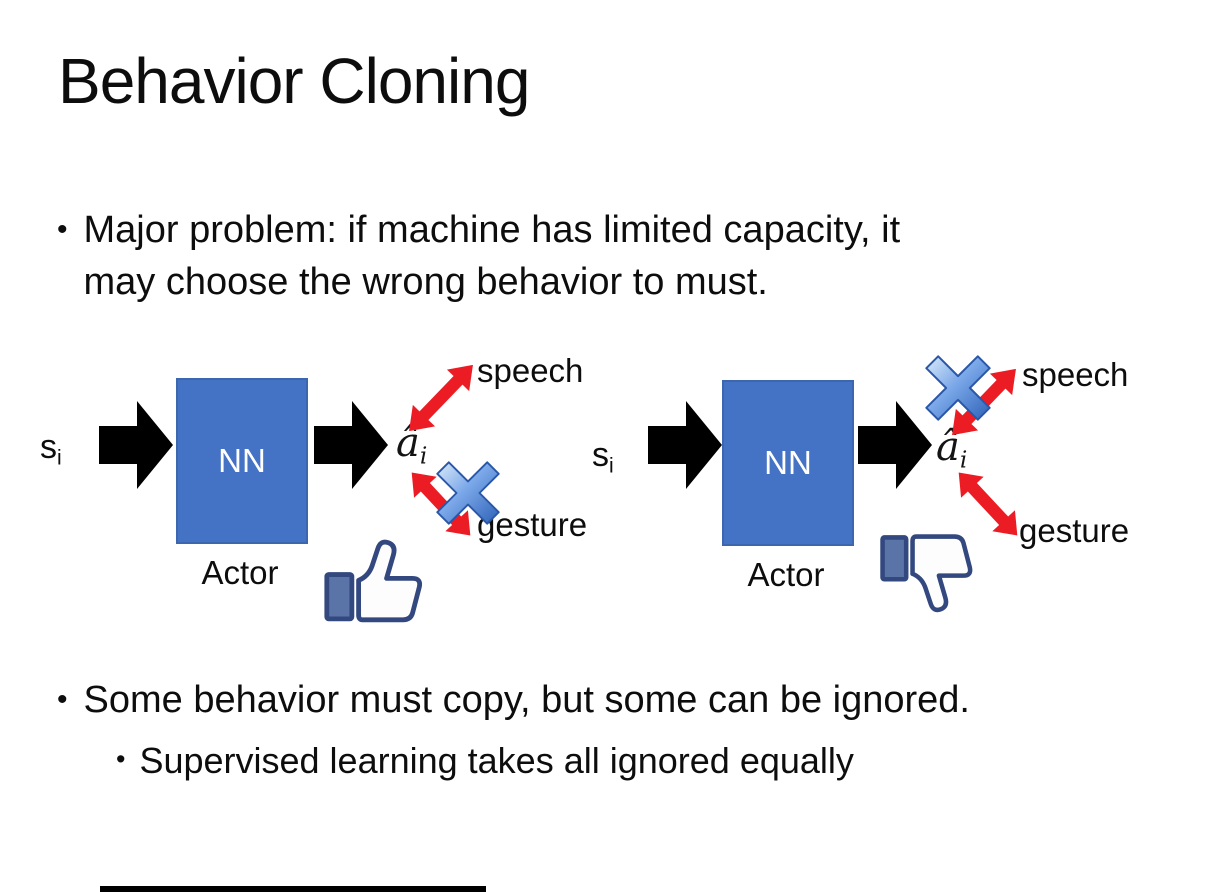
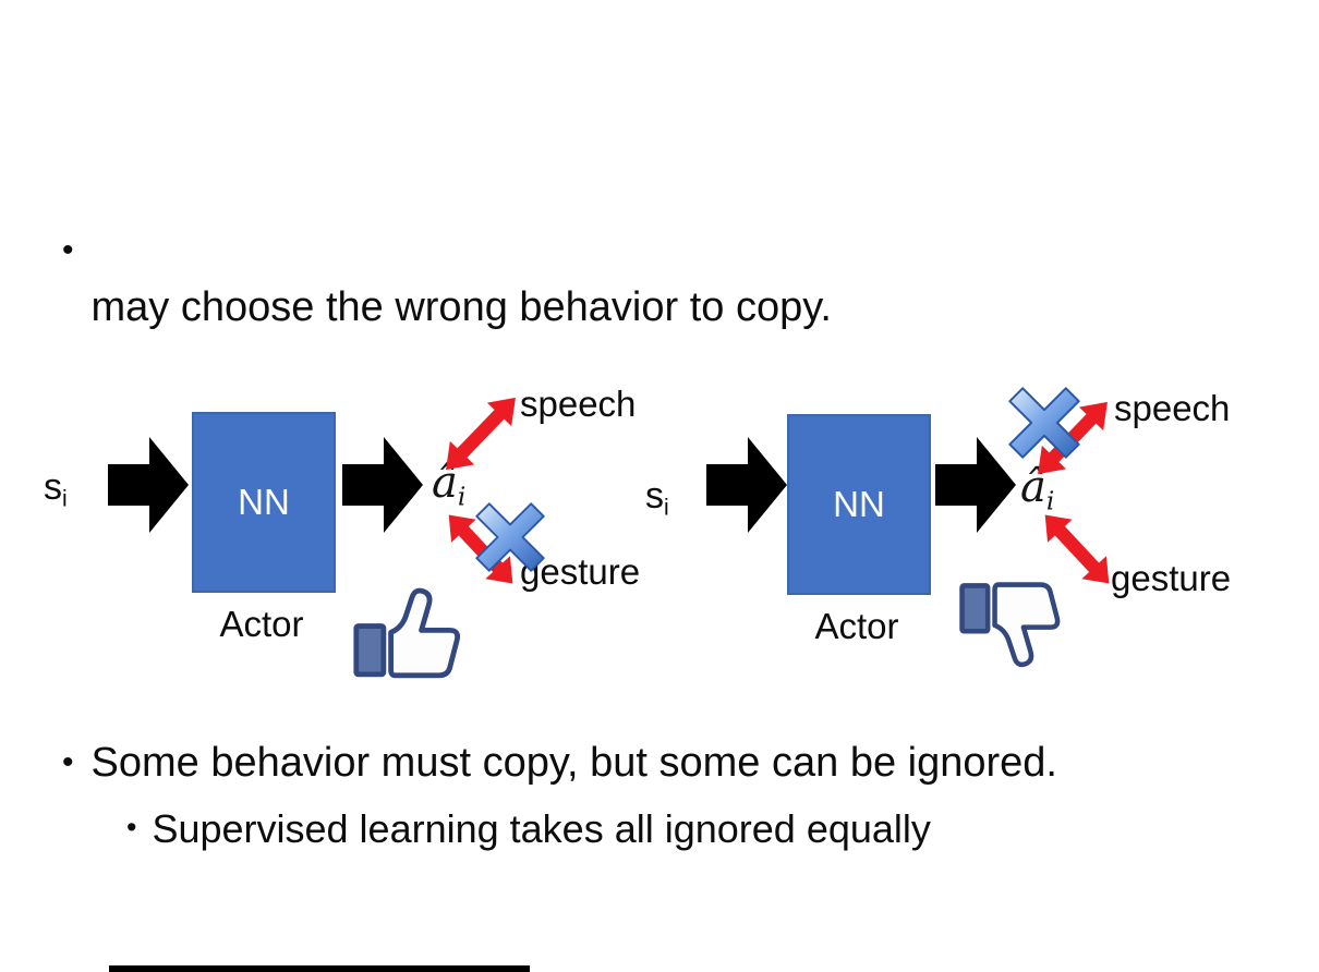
- Behavior Cloning
  •
- Major problem: if machine has limited capacity, it
- may choose the wrong behavior to must.
+ may choose the wrong behavior to copy.
  si
  NN
  Actor
  âi
  speech
  gesture
  si
  NN
  Actor
  âi
  speech
  gesture
  •
  Some behavior must copy, but some can be ignored.
  •
  Supervised learning takes all ignored equally
